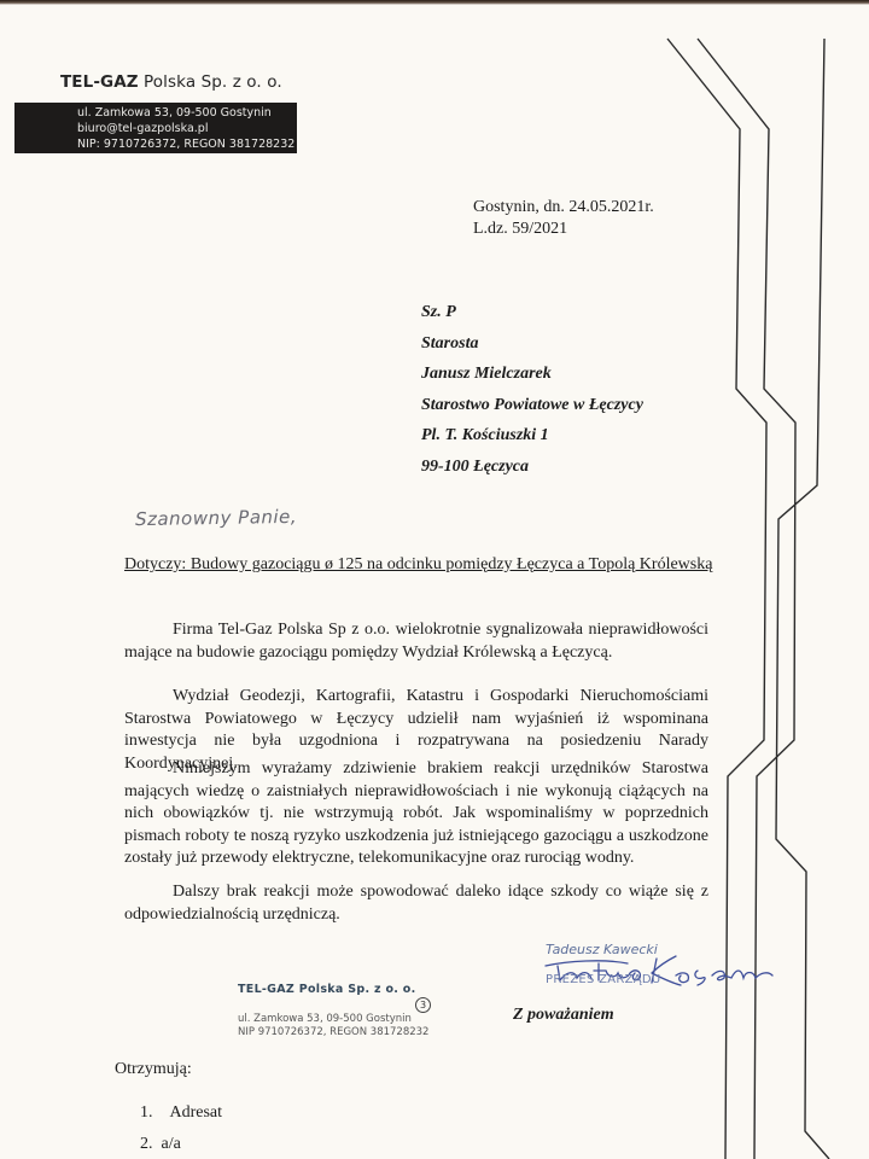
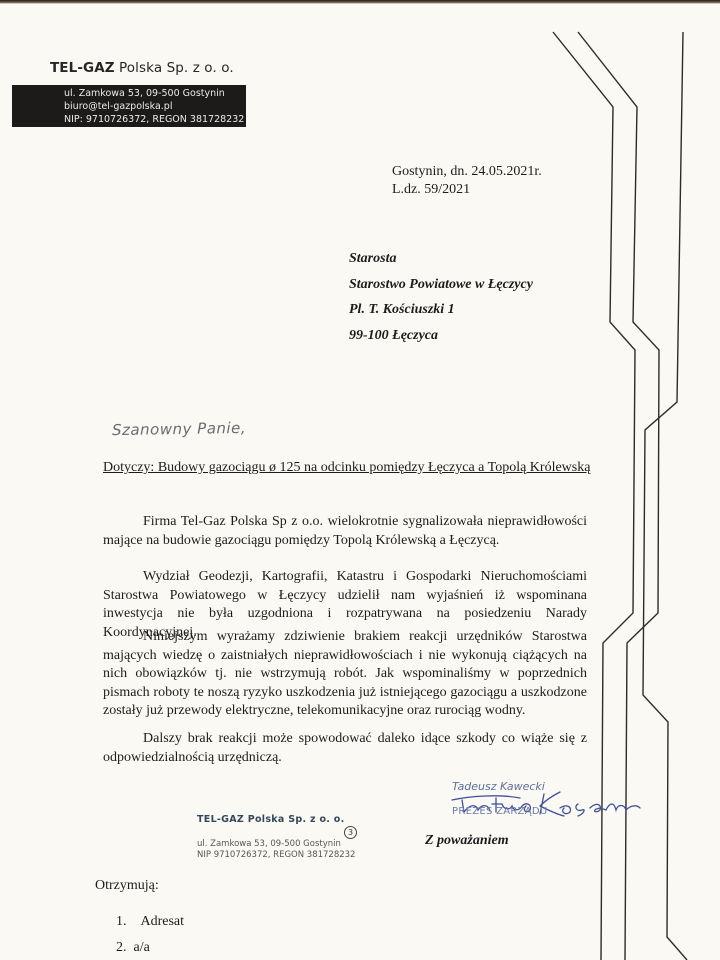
  TEL-GAZ Polska Sp. z o. o.
  ul. Zamkowa 53, 09-500 Gostynin
  biuro@tel-gazpolska.pl
  NIP: 9710726372, REGON 381728232
  Gostynin, dn. 24.05.2021r.
  L.dz. 59/2021
- Sz. P
  Starosta
- Janusz Mielczarek
  Starostwo Powiatowe w Łęczycy
  Pl. T. Kościuszki 1
  99-100 Łęczyca
  Szanowny Panie,
  Dotyczy: Budowy gazociągu ø 125 na odcinku pomiędzy Łęczyca a Topolą Królewską
- Firma Tel-Gaz Polska Sp z o.o. wielokrotnie sygnalizowała nieprawidłowości mające na budowie gazociągu pomiędzy Wydział Królewską a Łęczycą.
+ Firma Tel-Gaz Polska Sp z o.o. wielokrotnie sygnalizowała nieprawidłowości mające na budowie gazociągu pomiędzy Topolą Królewską a Łęczycą.
  Wydział Geodezji, Kartografii, Katastru i Gospodarki Nieruchomościami Starostwa Powiatowego w Łęczycy udzielił nam wyjaśnień iż wspominana inwestycja nie była uzgodniona i rozpatrywana na posiedzeniu Narady Koordynacyjnej.
  Niniejszym wyrażamy zdziwienie brakiem reakcji urzędników Starostwa mających wiedzę o zaistniałych nieprawidłowościach i nie wykonują ciążących na nich obowiązków tj. nie wstrzymują robót. Jak wspominaliśmy w poprzednich pismach roboty te noszą ryzyko uszkodzenia już istniejącego gazociągu a uszkodzone zostały już przewody elektryczne, telekomunikacyjne oraz rurociąg wodny.
  Dalszy brak reakcji może spowodować daleko idące szkody co wiąże się z odpowiedzialnością urzędniczą.
  TEL-GAZ Polska Sp. z o. o.
  3
  ul. Zamkowa 53, 09-500 Gostynin
  NIP 9710726372, REGON 381728232
  Tadeusz Kawecki
  PREZES ZARZĄDU
  Z poważaniem
  Otrzymują:
  1. Adresat
  2. a/a
